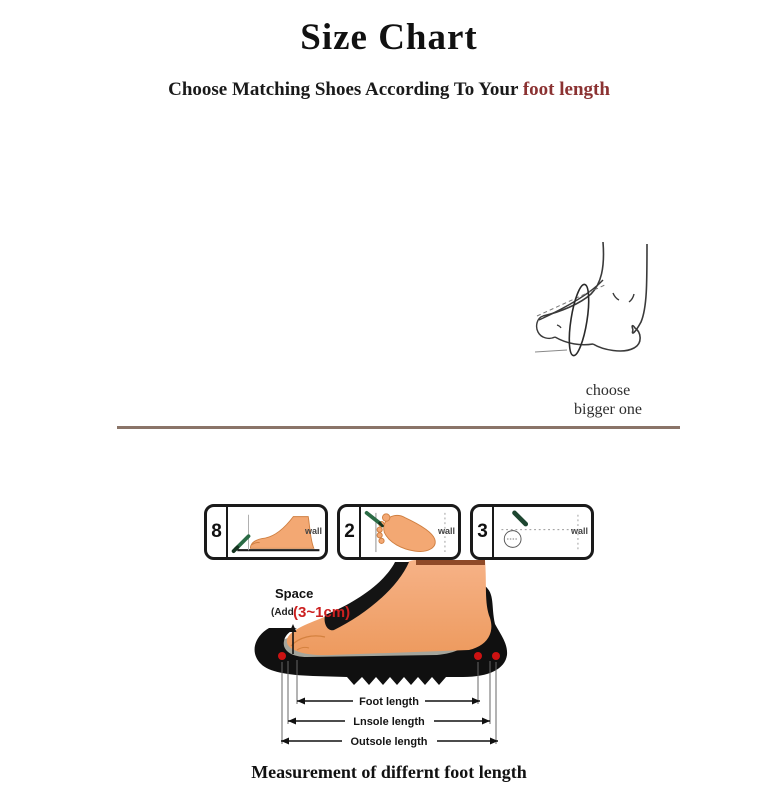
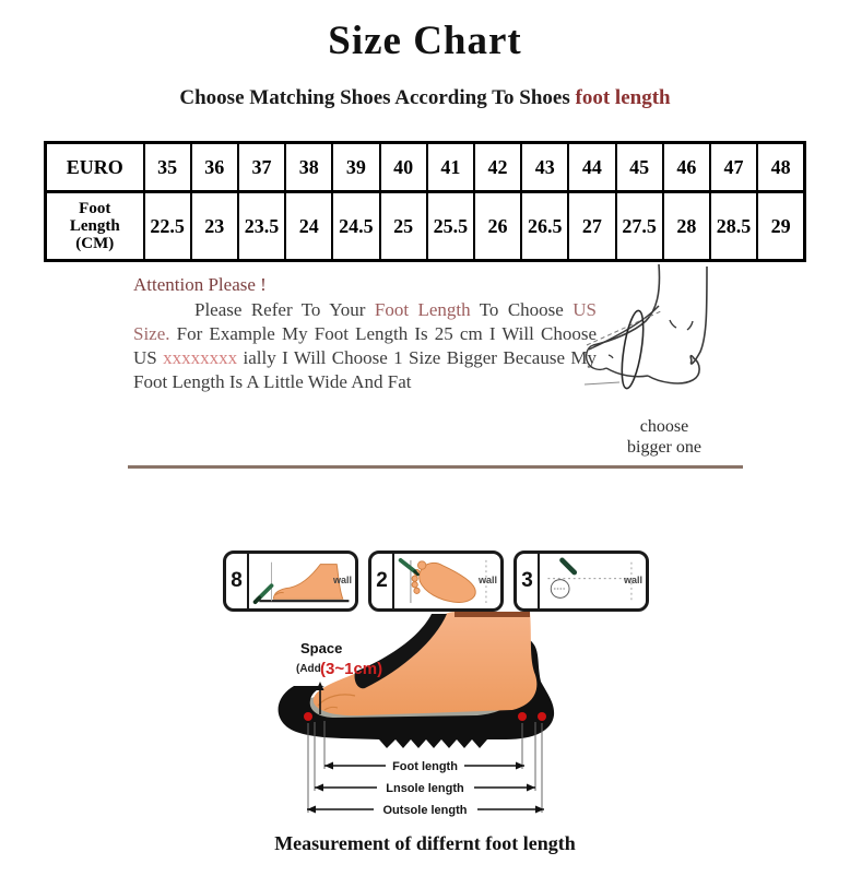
  Size Chart
- Choose Matching Shoes According To Your foot length
+ Choose Matching Shoes According To Shoes foot length
+ EURO	35	36	37	38	39	40	41	42	43	44	45	46	47	48
+ Foot Length (CM)	22.5	23	23.5	24	24.5	25	25.5	26	26.5	27	27.5	28	28.5	29
+ Attention Please !
+ Please Refer To Your Foot Length To Choose US Size. For Example My Foot Length Is 25 cm I Will Choose US xxxxxxxx ially I Will Choose 1 Size Bigger Because My Foot Length Is A Little Wide And Fat
  choose
  bigger one
  8
  wall
  2
  wall
  3
  wall
  Space
  (Add
  (3~1cm)
  Foot length
  Lnsole length
  Outsole length
  Measurement of differnt foot length
